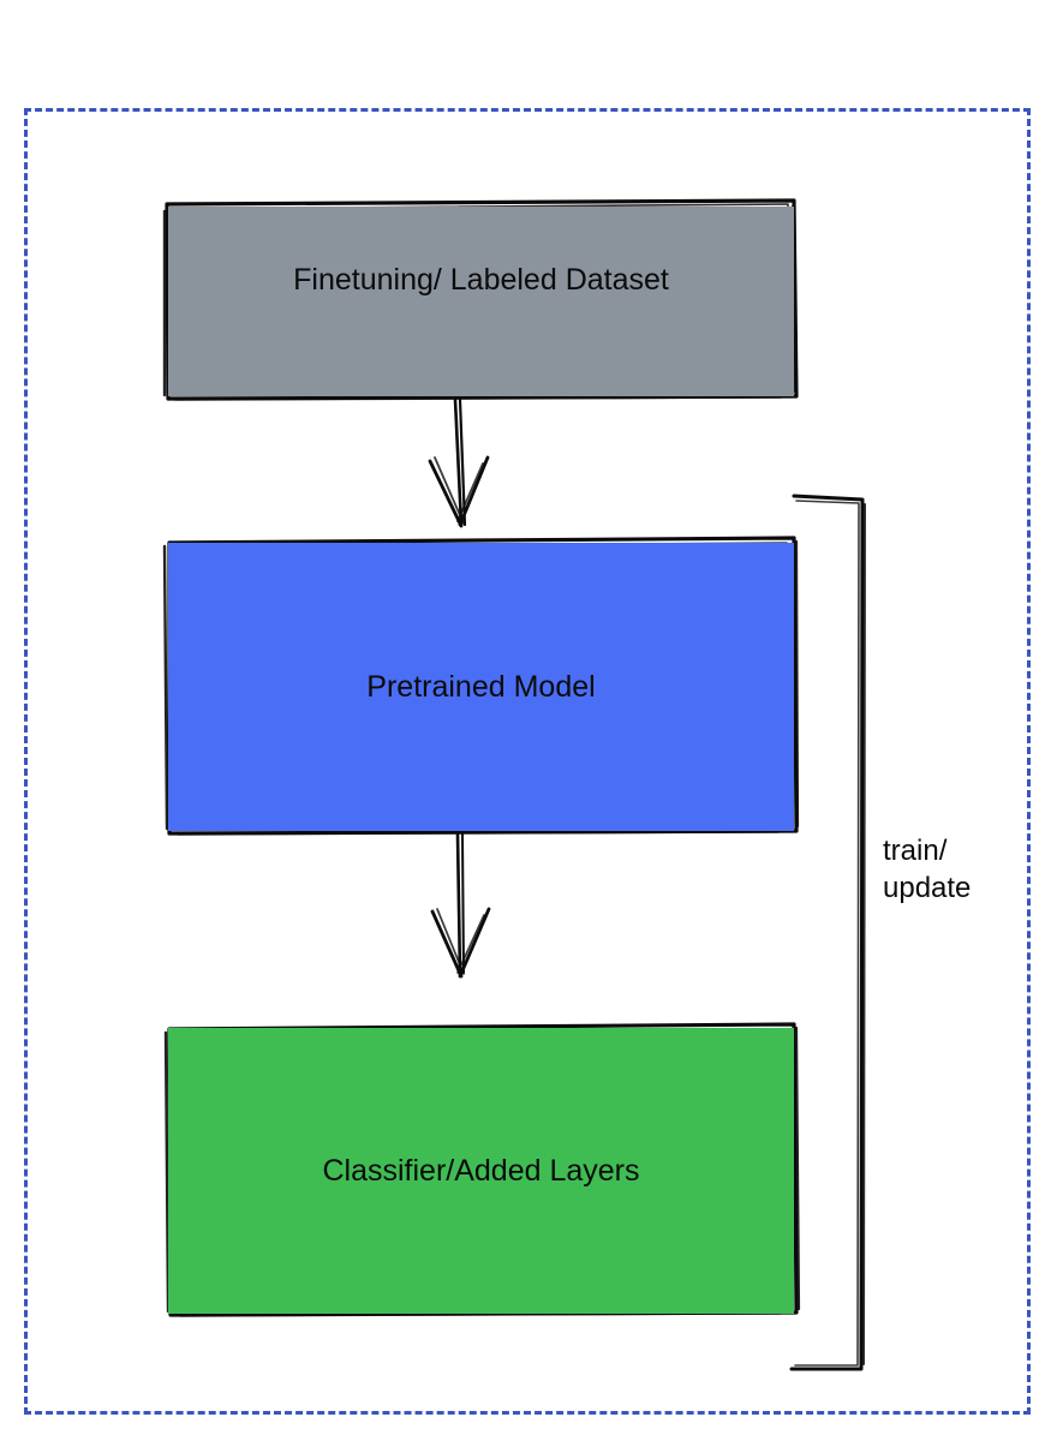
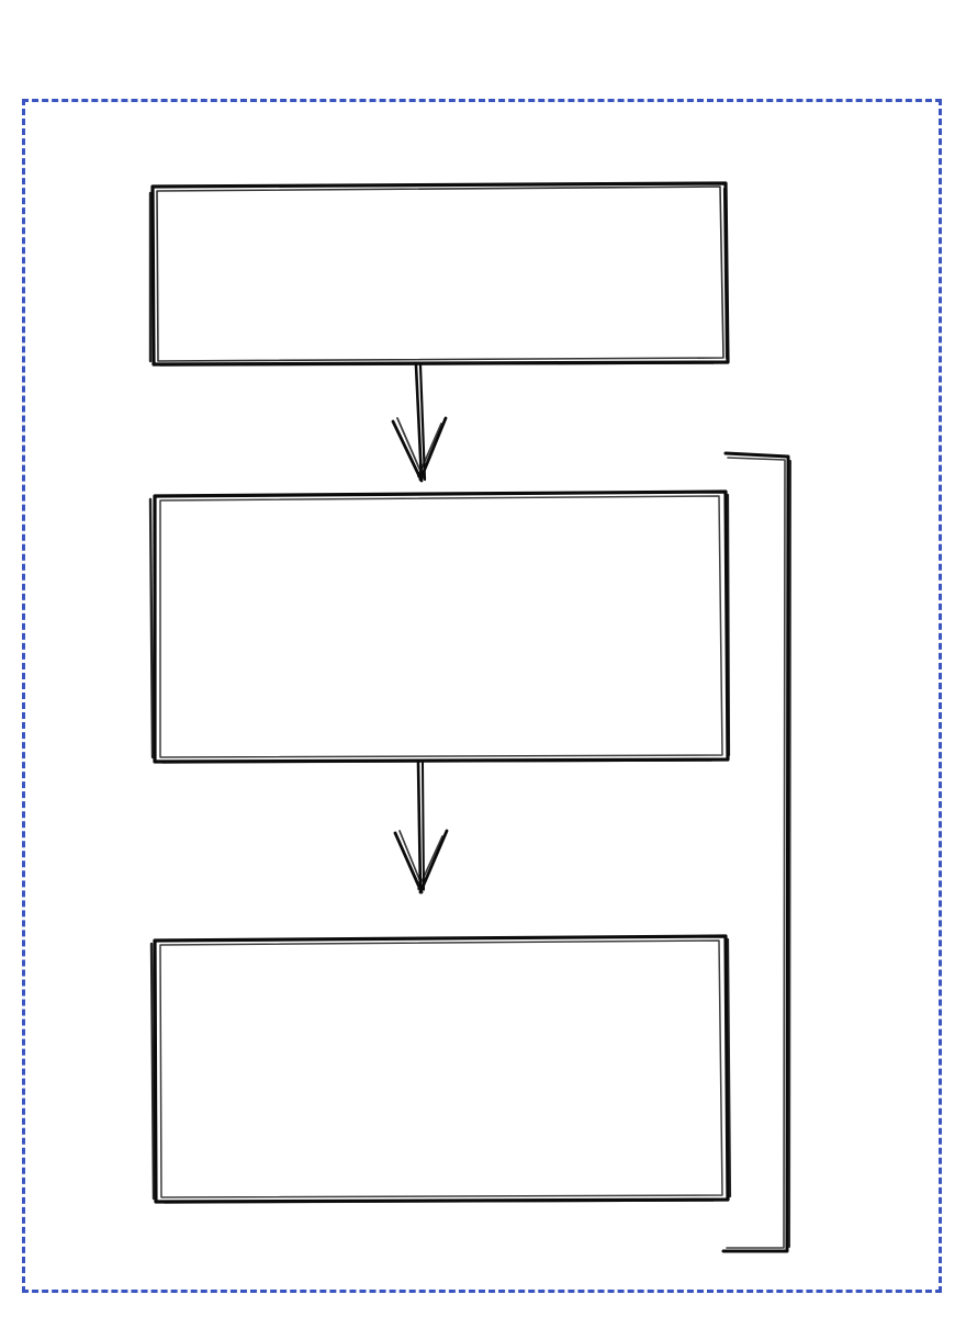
- Finetuning/ Labeled Dataset
- Pretrained Model
- Classifier/Added Layers
- train/
- update
